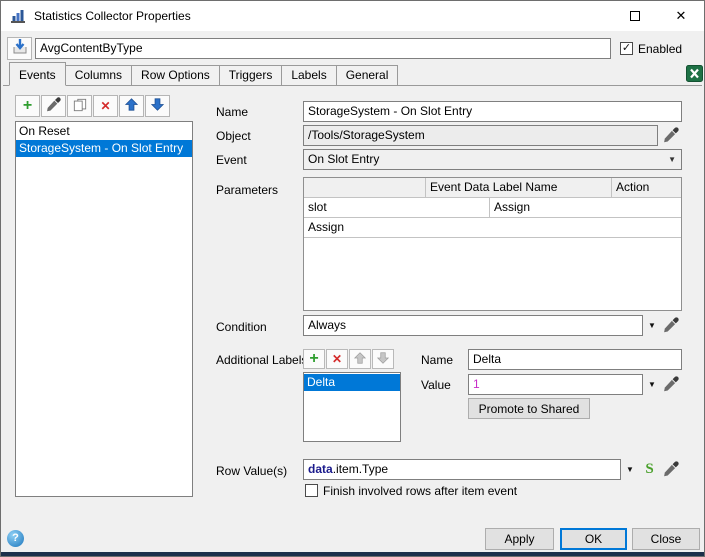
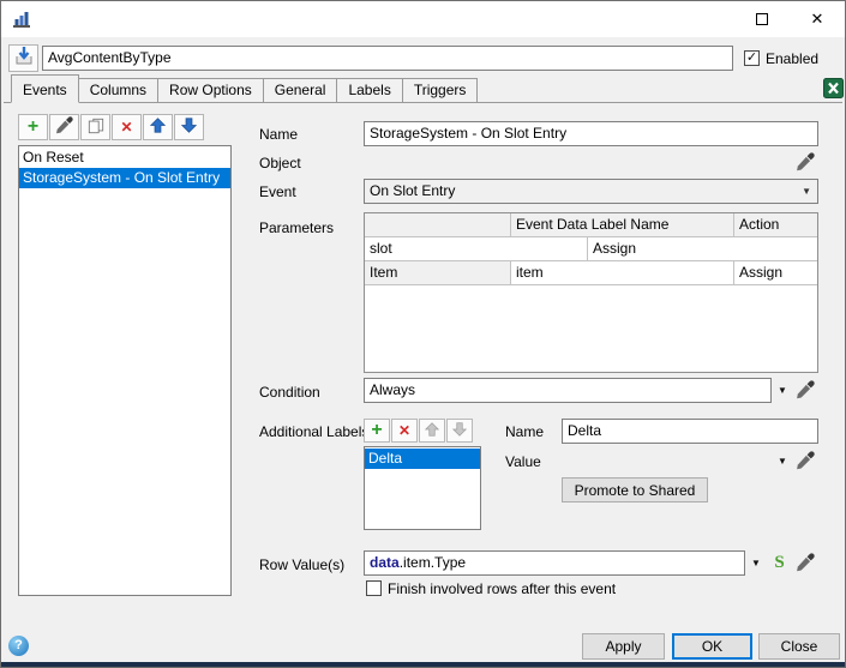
- Statistics Collector Properties
  ✕
  AvgContentByType
  ✓
  Enabled
  Events
  Columns
  Row Options
- Triggers
+ General
  Labels
- General
+ Triggers
  +
  ✕
  On Reset
  StorageSystem - On Slot Entry
  Name
  StorageSystem - On Slot Entry
  Object
- /Tools/StorageSystem
  Event
  On Slot Entry
  ▼
  Parameters
  Event Data Label Name
  Action
  slot
  Assign
+ Item
+ item
  Assign
  Condition
  Always
  ▼
  Additional Label
  +
  ✕
  Delta
  Name
  Delta
  Value
- 1
  ▼
  Promote to Shared
  Row Value(s)
  data.item.Type
  ▼
  S
- Finish involved rows after item event
+ Finish involved rows after this event
  ?
  Apply
  OK
  Close
